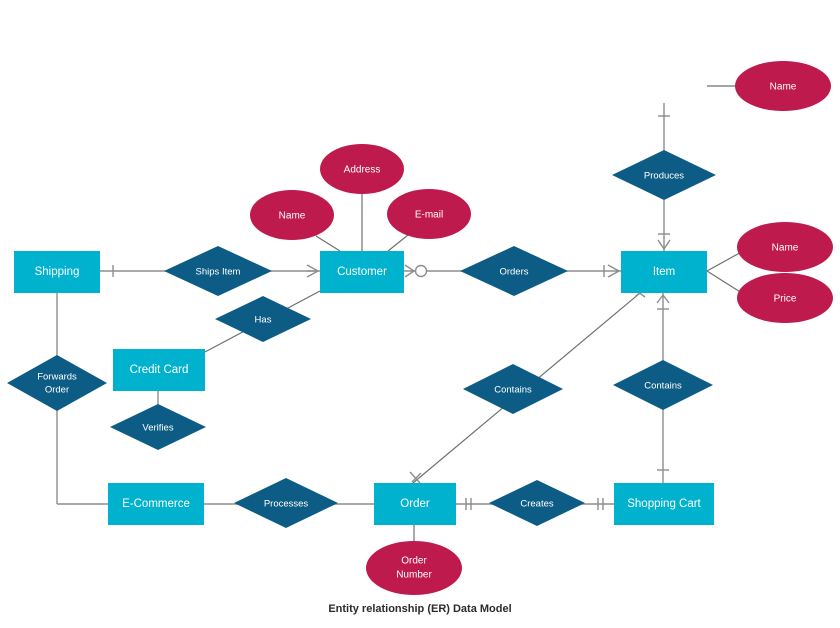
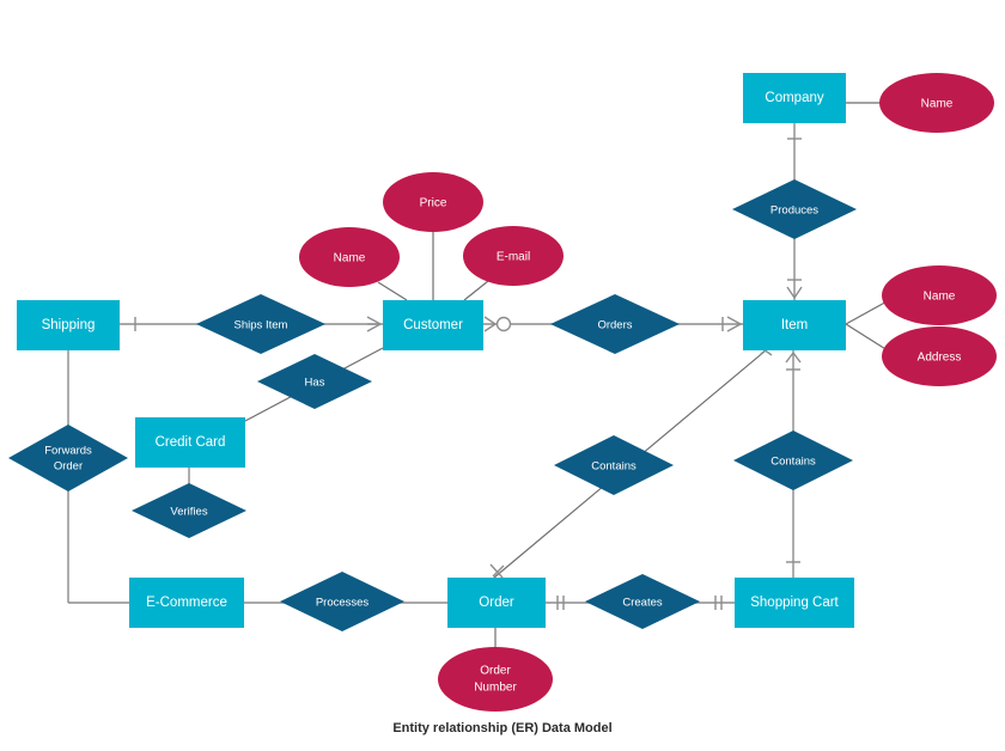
- Address
+ Price
  Name
  E-mail
  Name
  Name
- Price
+ Address
  Order
  Number
  Ships Item
  Orders
  Produces
  Has
  Forwards
  Order
  Verifies
  Contains
  Contains
  Processes
  Creates
  Shipping
  Customer
+ Company
  Item
  Credit Card
  E-Commerce
  Order
  Shopping Cart
  Entity relationship (ER) Data Model
